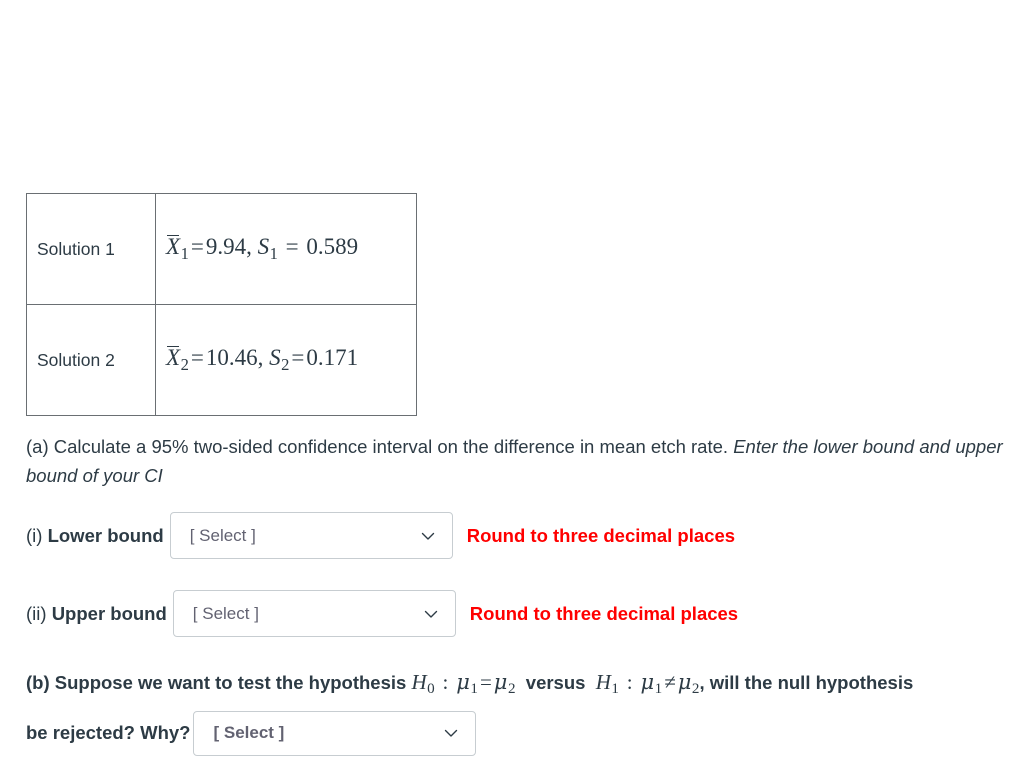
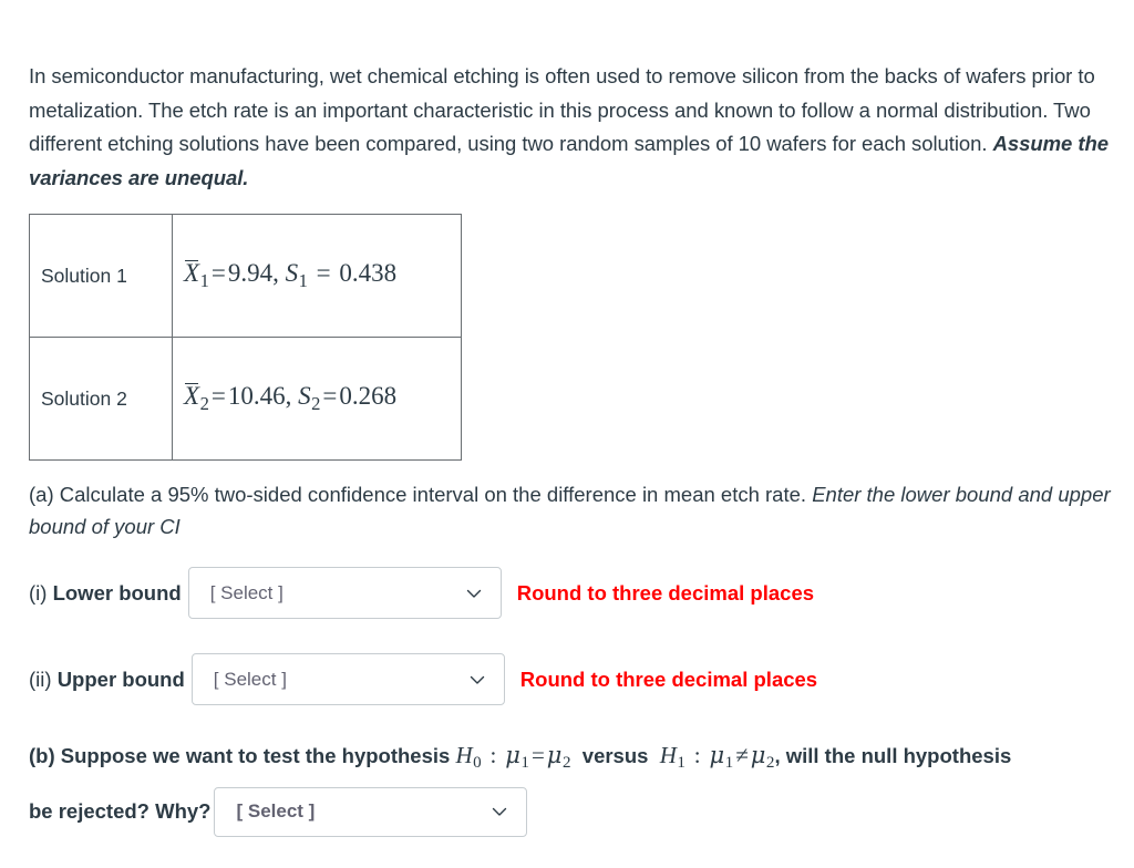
+ In semiconductor manufacturing, wet chemical etching is often used to remove silicon from the backs of wafers prior to metalization. The etch rate is an important characteristic in this process and known to follow a normal distribution. Two different etching solutions have been compared, using two random samples of 10 wafers for each solution. Assume the variances are unequal.
- Solution 1	X1=9.94, S1 = 0.589
+ Solution 1	X1=9.94, S1 = 0.438
- Solution 2	X2=10.46, S2=0.171
+ Solution 2	X2=10.46, S2=0.268
  (a) Calculate a 95% two-sided confidence interval on the difference in mean etch rate. Enter the lower bound and upper bound of your CI
  (i) Lower bound
  [ Select ]
  Round to three decimal places
  (ii) Upper bound
  [ Select ]
  Round to three decimal places
  (b) Suppose we want to test the hypothesis H0 : μ1 =μ2 versus H1 : μ1 ≠μ2, will the null hypothesis
  be rejected? Why?
  [ Select ]
